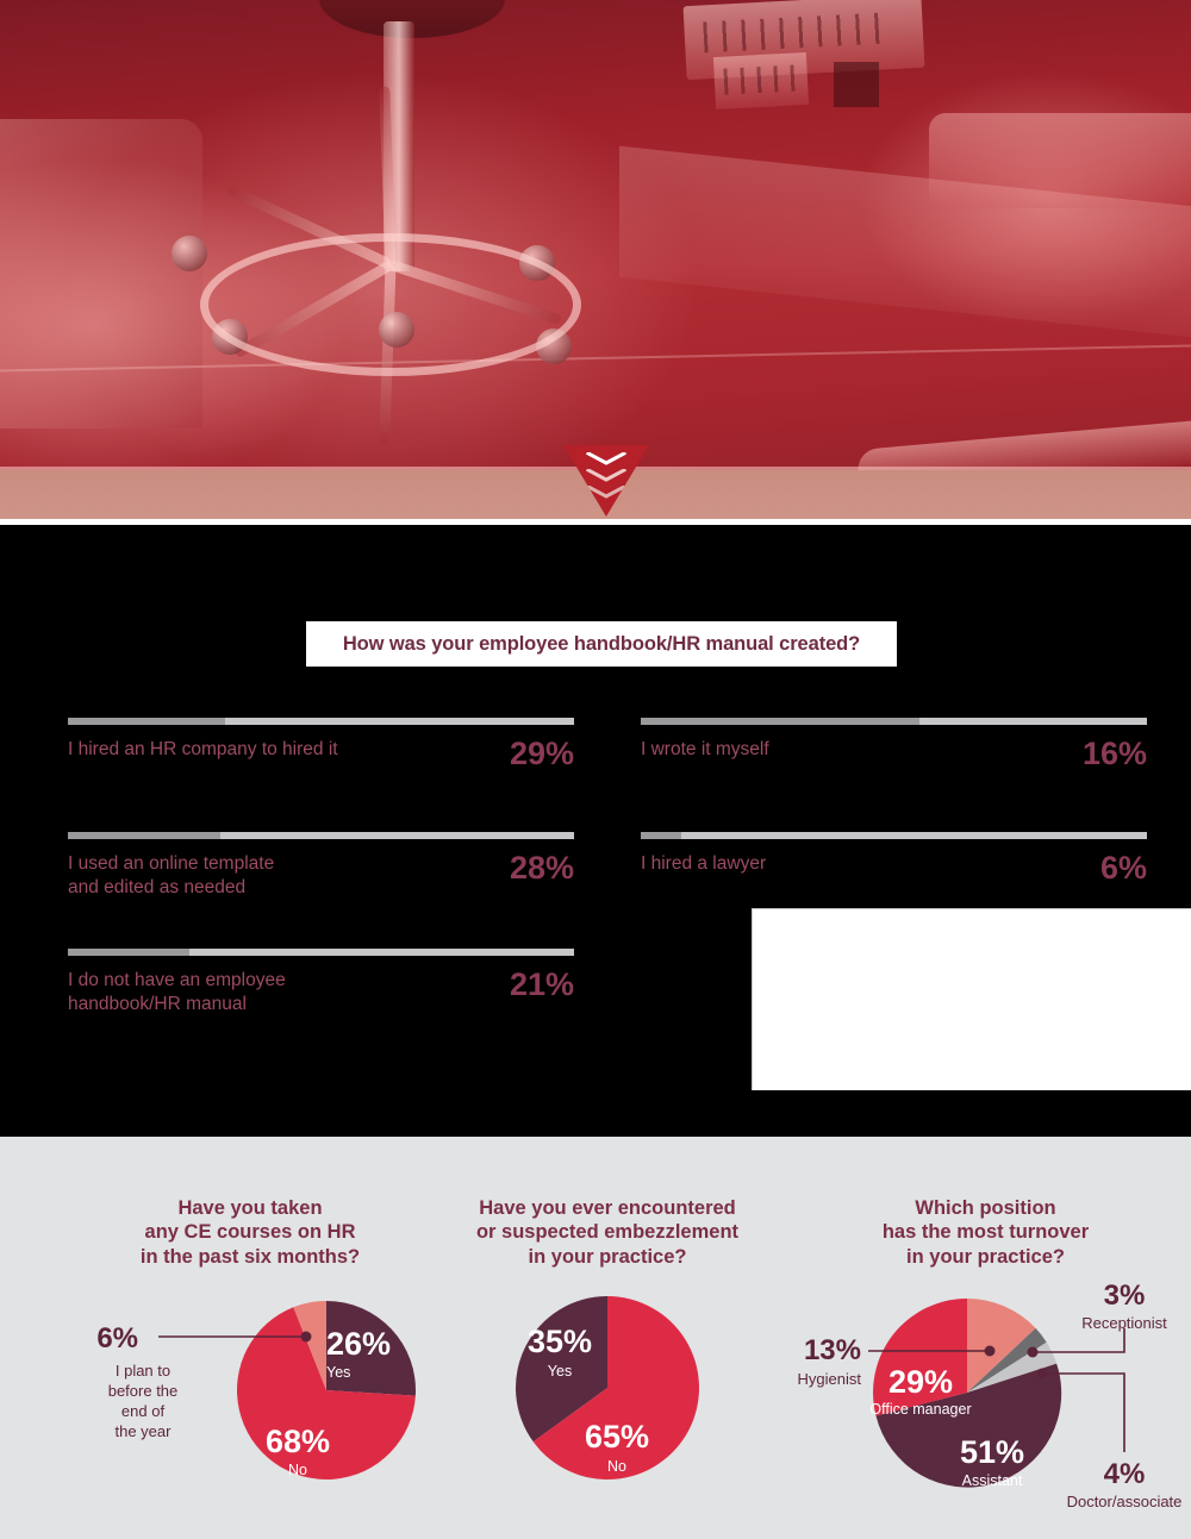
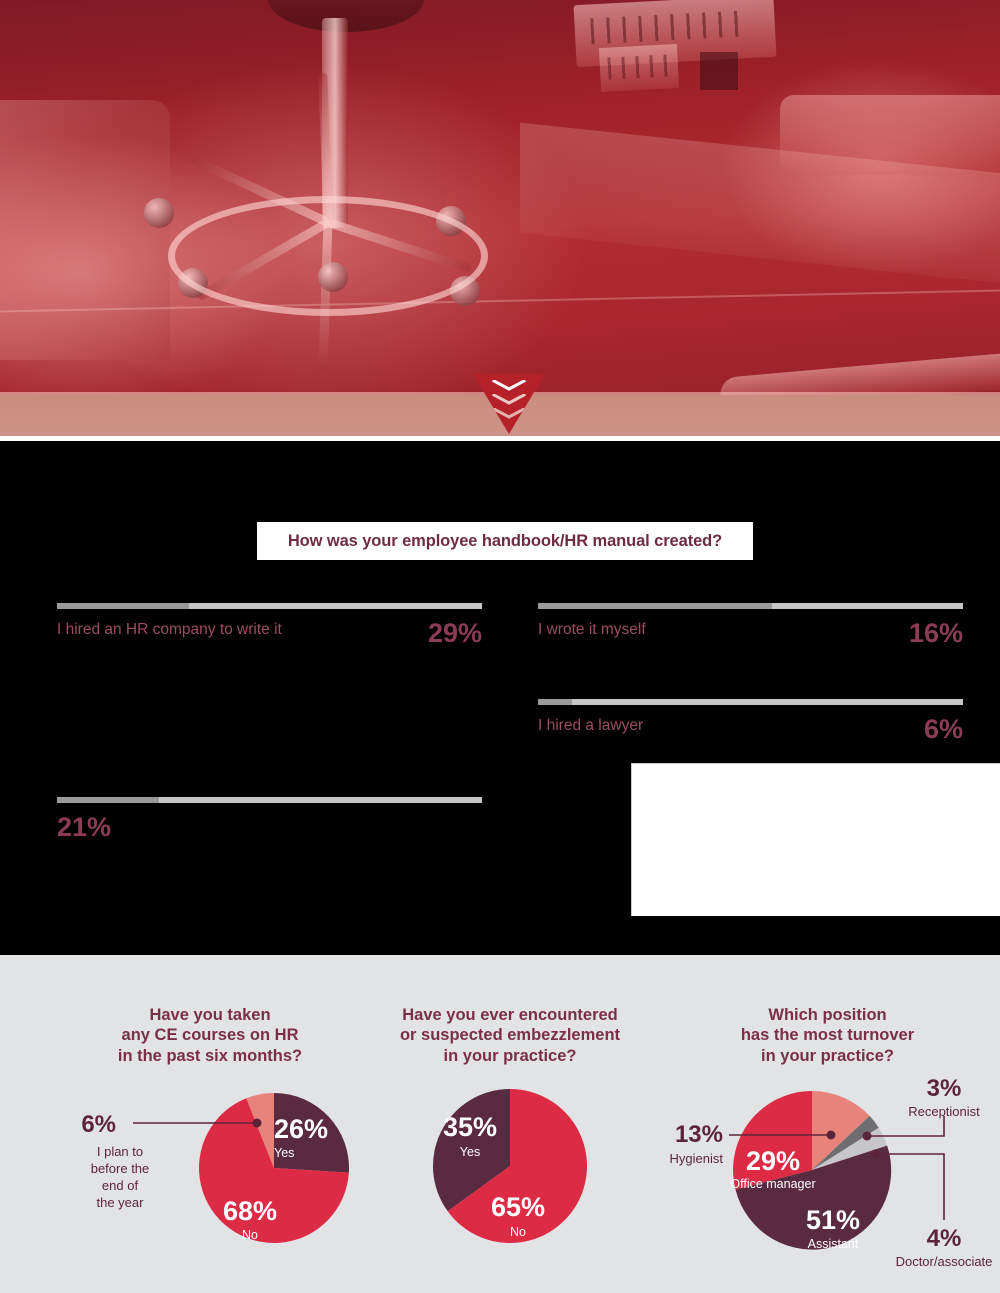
  How was your employee handbook/HR manual created?
- I hired an HR company to hired it
+ I hired an HR company to write it
  29%
  I wrote it myself
  16%
- I used an online template
- and edited as needed
- 28%
  I hired a lawyer
  6%
- I do not have an employee
- handbook/HR manual
  21%
  Have you taken
  any CE courses on HR
  in the past six months?
  26%
  Yes
  68%
  No
  6%
  I plan to
  before the
  end of
  the year
  Have you ever encountered
  or suspected embezzlement
  in your practice?
  35%
  Yes
  65%
  No
  Which position
  has the most turnover
  in your practice?
  29%
  Office manager
  51%
  Assistant
  13%
  Hygienist
  3%
  Receptionist
  4%
  Doctor/associate
